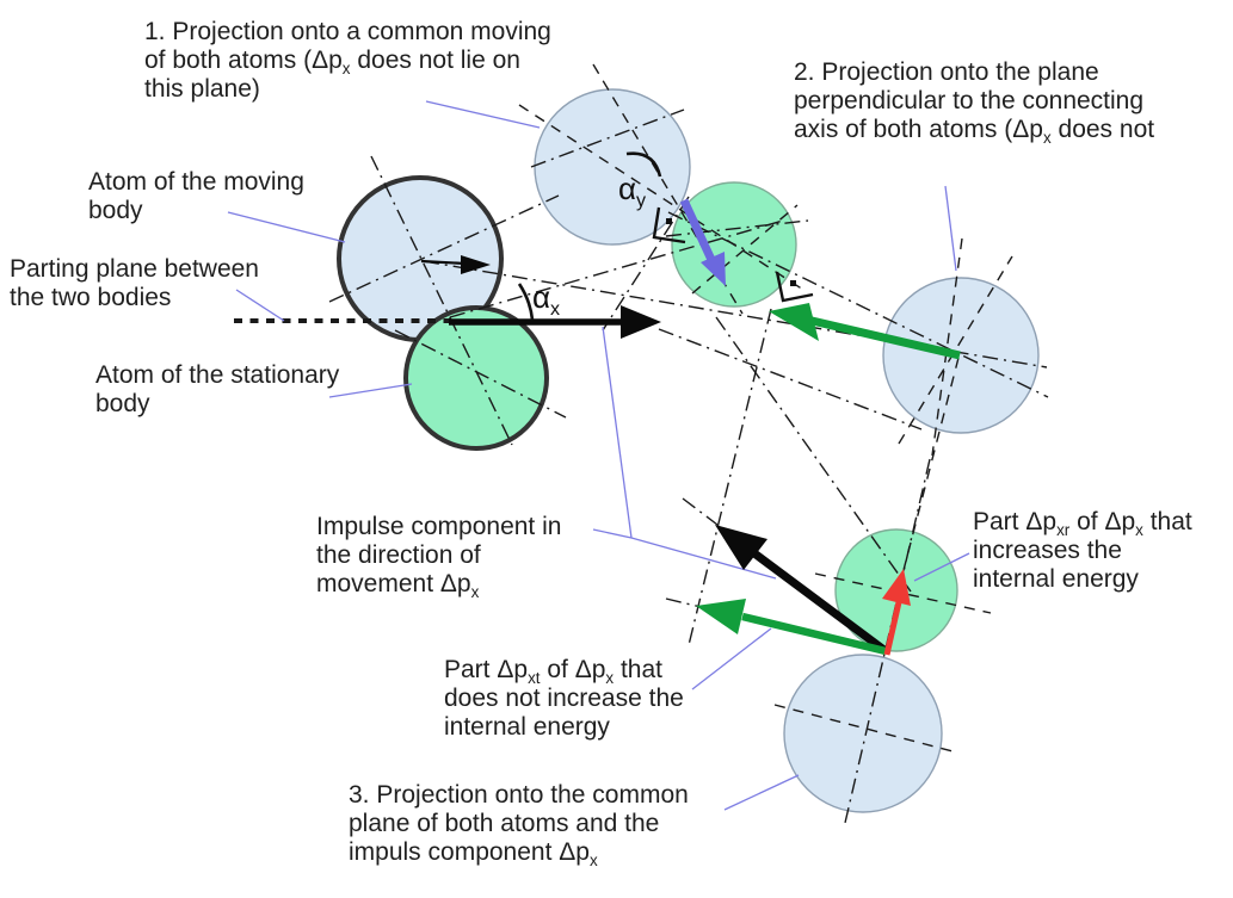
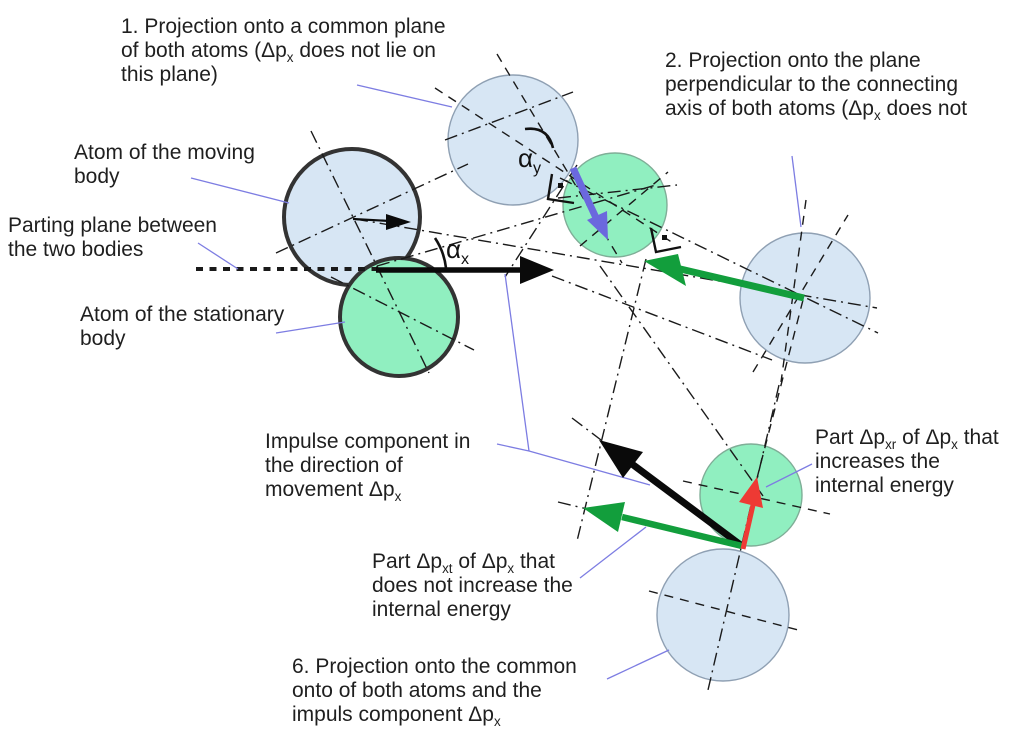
- 1. Projection onto a common moving
+ 1. Projection onto a common plane
  of both atoms (Δpx does not lie on
  this plane)
  2. Projection onto the plane
  perpendicular to the connecting
  axis of both atoms (Δpx does not
  Atom of the moving
  body
  Parting plane between
  the two bodies
  Atom of the stationary
  body
  Impulse component in
  the direction of
  movement Δpx
  Part Δpxt of Δpx that
  does not increase the
  internal energy
  Part Δpxr of Δpx that
  increases the
  internal energy
- 3. Projection onto the common
+ 6. Projection onto the common
- plane of both atoms and the
+ onto of both atoms and the
  impuls component Δpx
  αx
  αy
